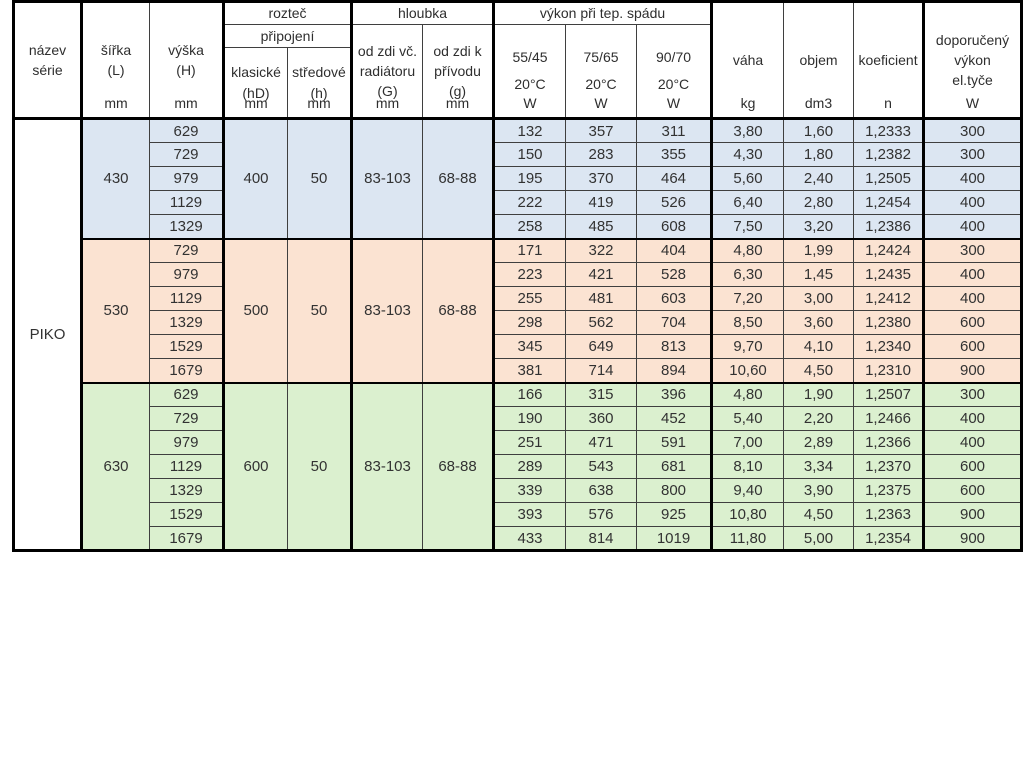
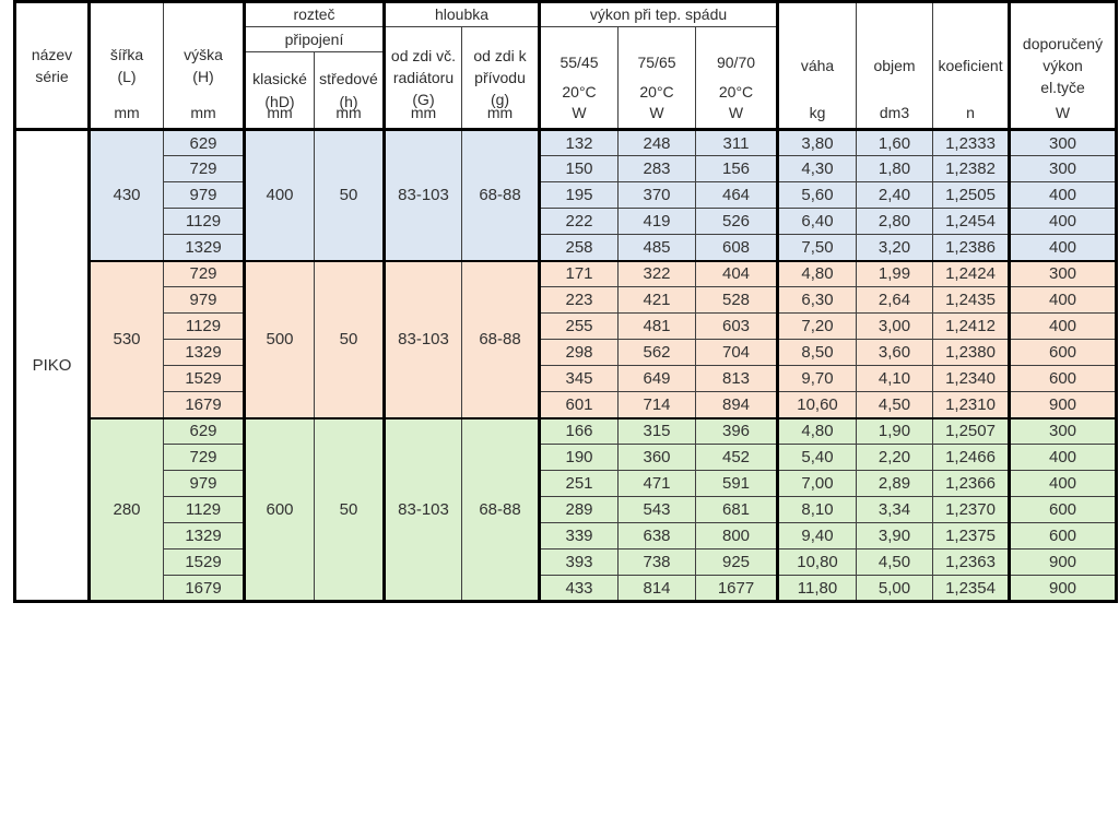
  název série	šířka (L)mm	výška (H)mm	rozteč	hloubka	výkon při tep. spádu	váhakg	objemdm3	koeficientn	doporučený výkon el.tyčeW
  připojení	od zdi vč. radiátoru (G)mm	od zdi k přívodu (g)mm	55/45 20°CW	75/65 20°CW	90/70 20°CW
  klasické (hD)mm	středové (h)mm
- PIKO	430	629	400	50	83-103	68-88	132	357	311	3,80	1,60	1,2333	300
+ PIKO	430	629	400	50	83-103	68-88	132	248	311	3,80	1,60	1,2333	300
- 729	150	283	355	4,30	1,80	1,2382	300
+ 729	150	283	156	4,30	1,80	1,2382	300
  979	195	370	464	5,60	2,40	1,2505	400
  1129	222	419	526	6,40	2,80	1,2454	400
  1329	258	485	608	7,50	3,20	1,2386	400
  530	729	500	50	83-103	68-88	171	322	404	4,80	1,99	1,2424	300
- 979	223	421	528	6,30	1,45	1,2435	400
+ 979	223	421	528	6,30	2,64	1,2435	400
  1129	255	481	603	7,20	3,00	1,2412	400
  1329	298	562	704	8,50	3,60	1,2380	600
  1529	345	649	813	9,70	4,10	1,2340	600
- 1679	381	714	894	10,60	4,50	1,2310	900
+ 1679	601	714	894	10,60	4,50	1,2310	900
- 630	629	600	50	83-103	68-88	166	315	396	4,80	1,90	1,2507	300
+ 280	629	600	50	83-103	68-88	166	315	396	4,80	1,90	1,2507	300
  729	190	360	452	5,40	2,20	1,2466	400
  979	251	471	591	7,00	2,89	1,2366	400
  1129	289	543	681	8,10	3,34	1,2370	600
  1329	339	638	800	9,40	3,90	1,2375	600
- 1529	393	576	925	10,80	4,50	1,2363	900
+ 1529	393	738	925	10,80	4,50	1,2363	900
- 1679	433	814	1019	11,80	5,00	1,2354	900
+ 1679	433	814	1677	11,80	5,00	1,2354	900
